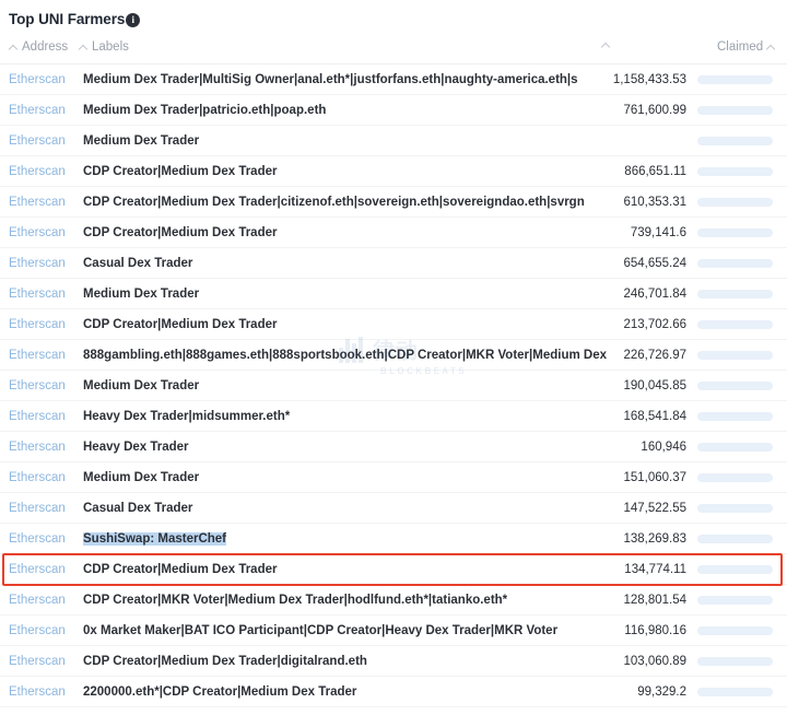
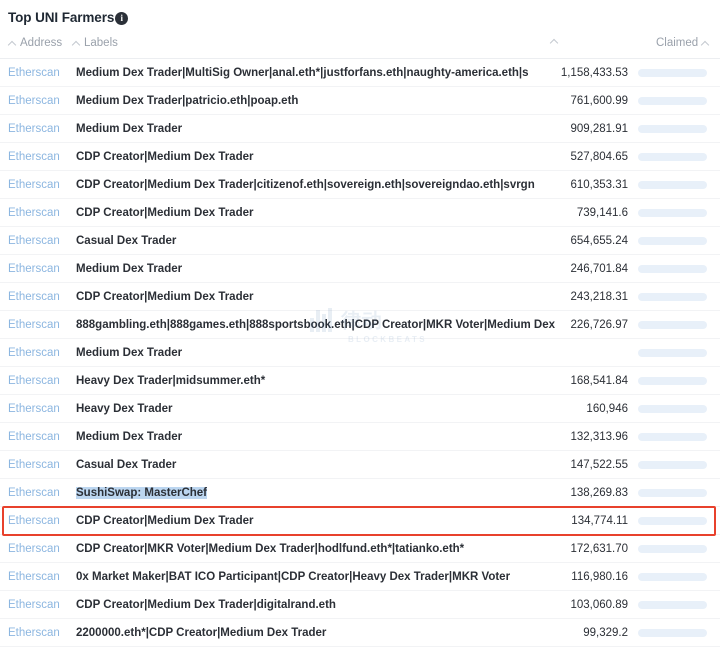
  Top UNI Farmers
  i
  Address
  Labels
  Claimed
  律动
  BLOCKBEATS
  Etherscan
  Medium Dex Trader|MultiSig Owner|anal.eth*|justforfans.eth|naughty-america.eth|s
  1,158,433.53
  Etherscan
  Medium Dex Trader|patricio.eth|poap.eth
  761,600.99
  Etherscan
  Medium Dex Trader
+ 909,281.91
  Etherscan
  CDP Creator|Medium Dex Trader
- 866,651.11
+ 527,804.65
  Etherscan
  CDP Creator|Medium Dex Trader|citizenof.eth|sovereign.eth|sovereigndao.eth|svrgn
  610,353.31
  Etherscan
  CDP Creator|Medium Dex Trader
  739,141.6
  Etherscan
  Casual Dex Trader
  654,655.24
  Etherscan
  Medium Dex Trader
  246,701.84
  Etherscan
  CDP Creator|Medium Dex Trader
- 213,702.66
+ 243,218.31
  Etherscan
  888gambling.eth|888games.eth|888sportsbook.eth|CDP Creator|MKR Voter|Medium Dex
  226,726.97
  Etherscan
  Medium Dex Trader
- 190,045.85
  Etherscan
  Heavy Dex Trader|midsummer.eth*
  168,541.84
  Etherscan
  Heavy Dex Trader
  160,946
  Etherscan
  Medium Dex Trader
- 151,060.37
+ 132,313.96
  Etherscan
  Casual Dex Trader
  147,522.55
  Etherscan
  SushiSwap: MasterChef
  138,269.83
  Etherscan
  CDP Creator|Medium Dex Trader
  134,774.11
  Etherscan
  CDP Creator|MKR Voter|Medium Dex Trader|hodlfund.eth*|tatianko.eth*
- 128,801.54
+ 172,631.70
  Etherscan
  0x Market Maker|BAT ICO Participant|CDP Creator|Heavy Dex Trader|MKR Voter
  116,980.16
  Etherscan
  CDP Creator|Medium Dex Trader|digitalrand.eth
  103,060.89
  Etherscan
  2200000.eth*|CDP Creator|Medium Dex Trader
  99,329.2
